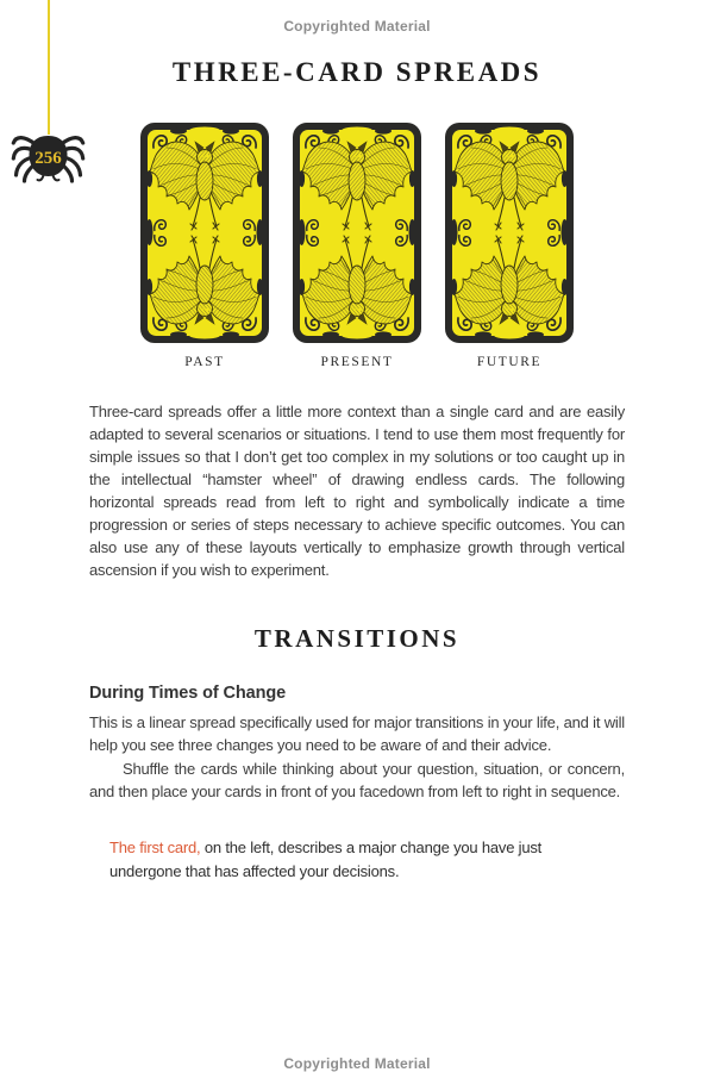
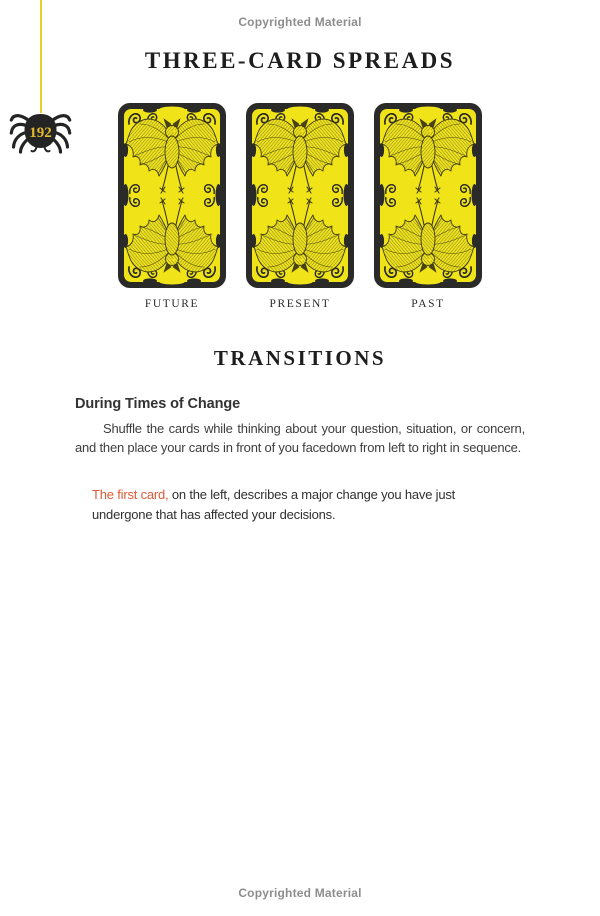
  Copyrighted Material
- 256
+ 192
  THREE-CARD SPREADS
- PAST
+ FUTURE
  PRESENT
- FUTURE
+ PAST
- Three-card spreads offer a little more context than a single card and are easily adapted to several scenarios or situations. I tend to use them most frequently for simple issues so that I don’t get too complex in my solutions or too caught up in the intellectual “hamster wheel” of drawing endless cards. The following horizontal spreads read from left to right and symbolically indicate a time progression or series of steps necessary to achieve specific outcomes. You can also use any of these layouts vertically to emphasize growth through vertical ascension if you wish to experiment.
  TRANSITIONS
  During Times of Change
- This is a linear spread specifically used for major transitions in your life, and it will help you see three changes you need to be aware of and their advice.
  Shuffle the cards while thinking about your question, situation, or concern, and then place your cards in front of you facedown from left to right in sequence.
  The first card, on the left, describes a major change you have just undergone that has affected your decisions.
  Copyrighted Material
